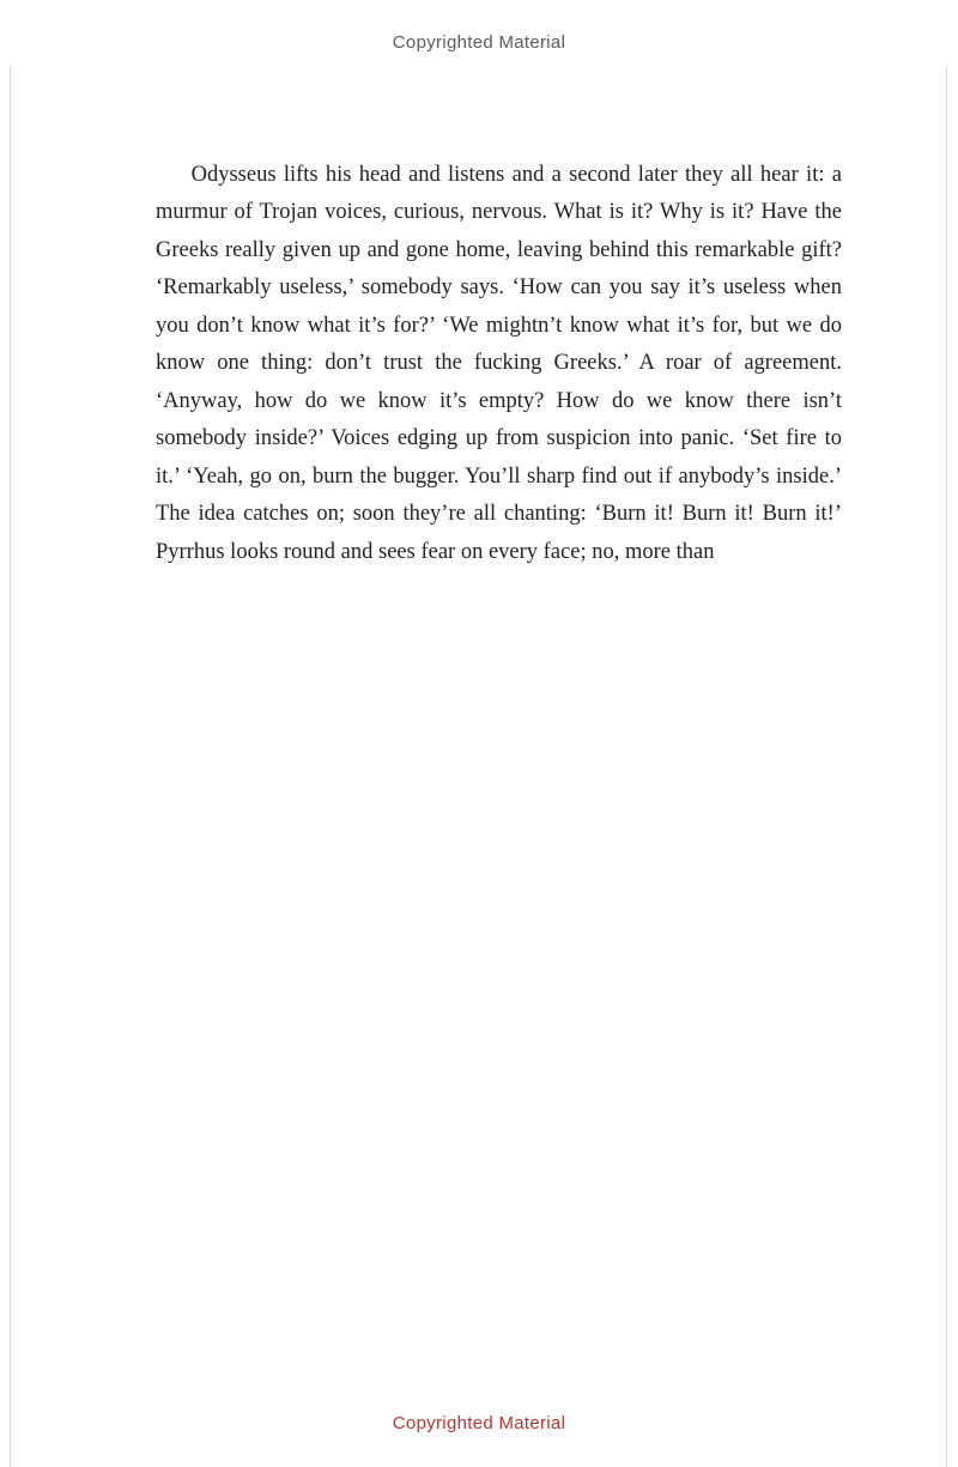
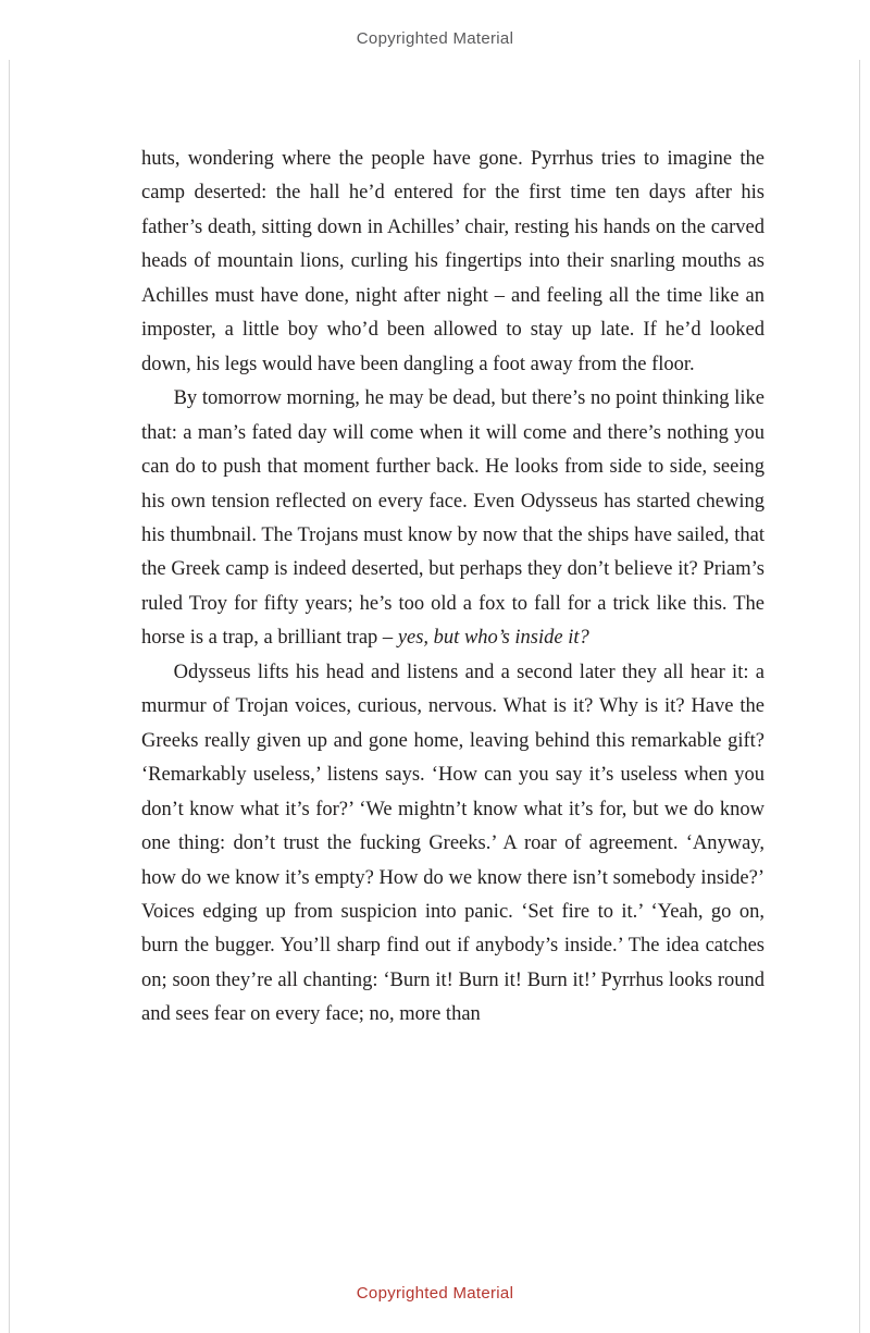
  Copyrighted Material
+ huts, wondering where the people have gone. Pyrrhus tries to imagine the camp deserted: the hall he’d entered for the first time ten days after his father’s death, sitting down in Achilles’ chair, resting his hands on the carved heads of mountain lions, curling his fingertips into their snarling mouths as Achilles must have done, night after night – and feeling all the time like an imposter, a little boy who’d been allowed to stay up late. If he’d looked down, his legs would have been dangling a foot away from the floor.
+ By tomorrow morning, he may be dead, but there’s no point thinking like that: a man’s fated day will come when it will come and there’s nothing you can do to push that moment further back. He looks from side to side, seeing his own tension reflected on every face. Even Odysseus has started chewing his thumbnail. The Trojans must know by now that the ships have sailed, that the Greek camp is indeed deserted, but perhaps they don’t believe it? Priam’s ruled Troy for fifty years; he’s too old a fox to fall for a trick like this. The horse is a trap, a brilliant trap – yes, but who’s inside it?
- Odysseus lifts his head and listens and a second later they all hear it: a murmur of Trojan voices, curious, nervous. What is it? Why is it? Have the Greeks really given up and gone home, leaving behind this remarkable gift? ‘Remarkably useless,’ somebody says. ‘How can you say it’s useless when you don’t know what it’s for?’ ‘We mightn’t know what it’s for, but we do know one thing: don’t trust the fucking Greeks.’ A roar of agreement. ‘Anyway, how do we know it’s empty? How do we know there isn’t somebody inside?’ Voices edging up from suspicion into panic. ‘Set fire to it.’ ‘Yeah, go on, burn the bugger. You’ll sharp find out if anybody’s inside.’ The idea catches on; soon they’re all chanting: ‘Burn it! Burn it! Burn it!’ Pyrrhus looks round and sees fear on every face; no, more than
+ Odysseus lifts his head and listens and a second later they all hear it: a murmur of Trojan voices, curious, nervous. What is it? Why is it? Have the Greeks really given up and gone home, leaving behind this remarkable gift? ‘Remarkably useless,’ listens says. ‘How can you say it’s useless when you don’t know what it’s for?’ ‘We mightn’t know what it’s for, but we do know one thing: don’t trust the fucking Greeks.’ A roar of agreement. ‘Anyway, how do we know it’s empty? How do we know there isn’t somebody inside?’ Voices edging up from suspicion into panic. ‘Set fire to it.’ ‘Yeah, go on, burn the bugger. You’ll sharp find out if anybody’s inside.’ The idea catches on; soon they’re all chanting: ‘Burn it! Burn it! Burn it!’ Pyrrhus looks round and sees fear on every face; no, more than
  Copyrighted Material
